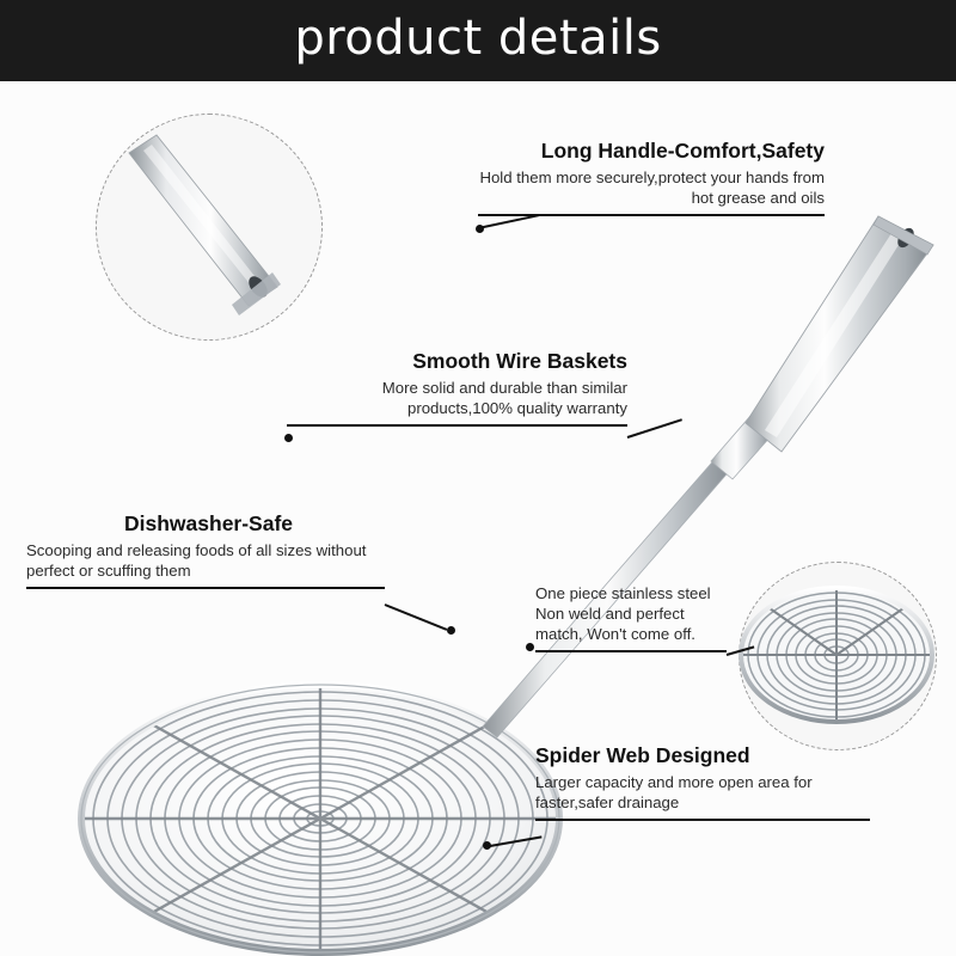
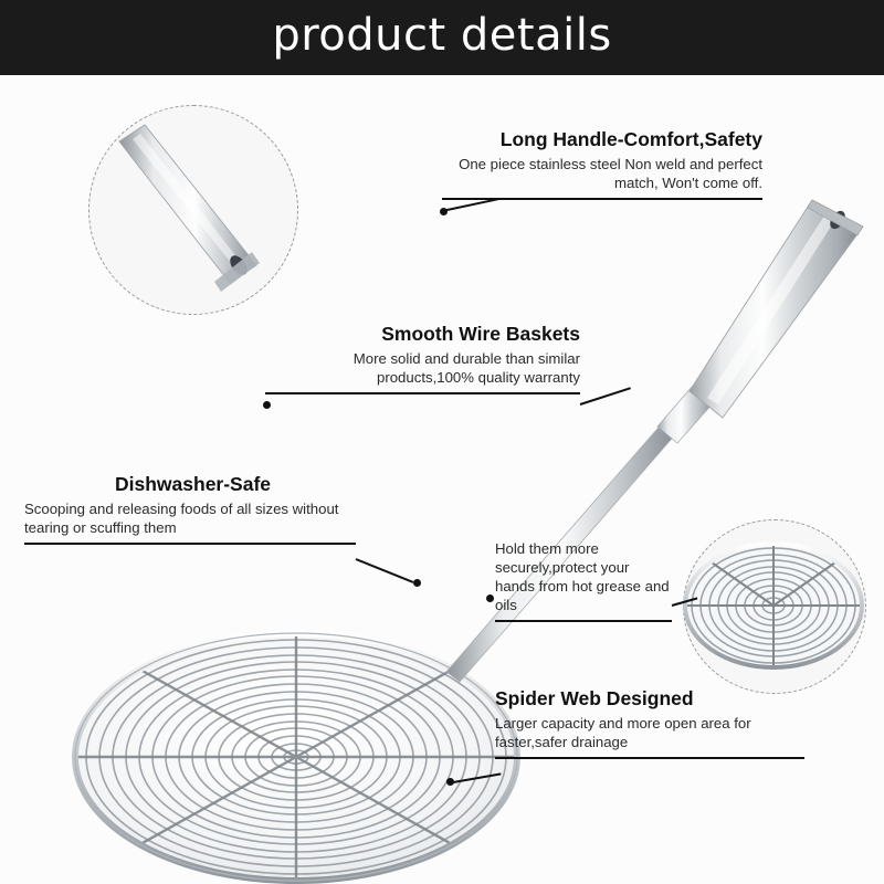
  product details
  Long Handle-Comfort,Safety
- Hold them more securely,protect your hands from hot grease and oils
+ One piece stainless steel Non weld and perfect match, Won't come off.
  Smooth Wire Baskets
  More solid and durable than similar products,100% quality warranty
  Dishwasher-Safe
- Scooping and releasing foods of all sizes without perfect or scuffing them
+ Scooping and releasing foods of all sizes without tearing or scuffing them
- One piece stainless steel Non weld and perfect match, Won't come off.
+ Hold them more securely,protect your hands from hot grease and oils
  Spider Web Designed
  Larger capacity and more open area for faster,safer drainage
